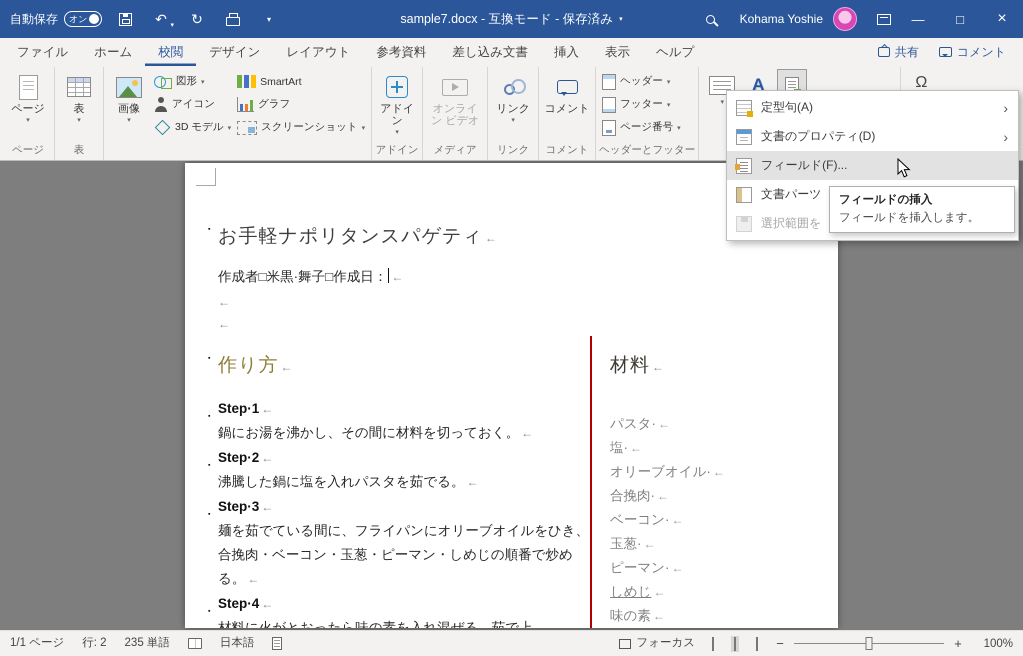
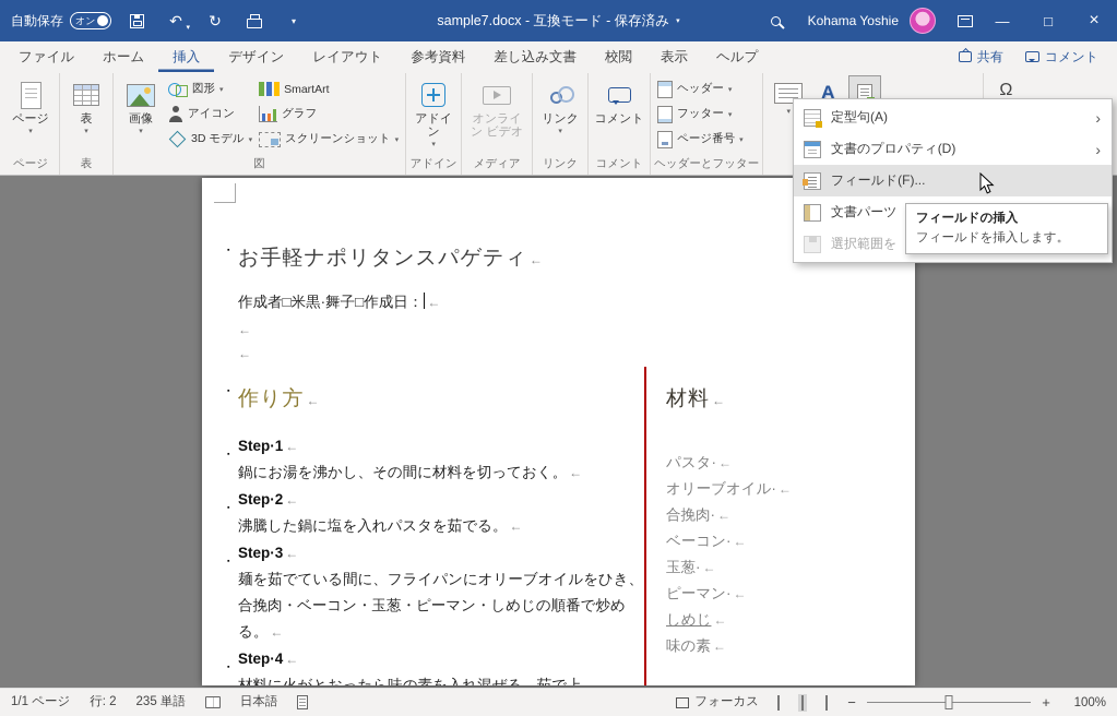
  自動保存
  オン
  ↶
  ↻
  ▾
  sample7.docx - 互換モード - 保存済み
  Kohama Yoshie
  —
  □
  ×
  ファイル
  ホーム
- 校閲
+ 挿入
  デザイン
  レイアウト
  参考資料
  差し込み文書
- 挿入
+ 校閲
  表示
  ヘルプ
  共有
  コメント
  ページ
  ページ
  表
  表
  画像
  図形
  アイコン
  3D モデル
  SmartArt
  グラフ
  スクリーンショット
+ 図
  アドイン
  アドイン
  オンライン ビデオ
  メディア
  リンク
  リンク
  コメント
  コメント
  ヘッダー
  フッター
  ページ番号
  ヘッダーとフッター
  A
  Ω
  お手軽ナポリタンスパゲティ ←
  作成者□米黒·舞子□作成日： ←
  ←
  ←
  作り方 ←
  Step·1 ←
  鍋にお湯を沸かし、その間に材料を切っておく。 ←
  Step·2 ←
  沸騰した鍋に塩を入れパスタを茹でる。 ←
  Step·3 ←
  麺を茹でている間に、フライパンにオリーブオイルをひき、合挽肉・ベーコン・玉葱・ピーマン・しめじの順番で炒める。 ←
  Step·4 ←
  材料に火がとおったら味の素を入れ混ぜる。茹で上
  材料 ←
  パスタ· ←
- 塩· ←
  オリーブオイル· ←
  合挽肉· ←
  ベーコン· ←
  玉葱· ←
  ピーマン· ←
  しめじ ←
  味の素 ←
  定型句(A)
  ›
  文書のプロパティ(D)
  ›
  フィールド(F)...
  文書パーツ
  選択範囲を
  フィールドの挿入
  フィールドを挿入します。
  1/1 ページ
  行: 2
  235 単語
  日本語
  フォーカス
  −
  +
  100%
